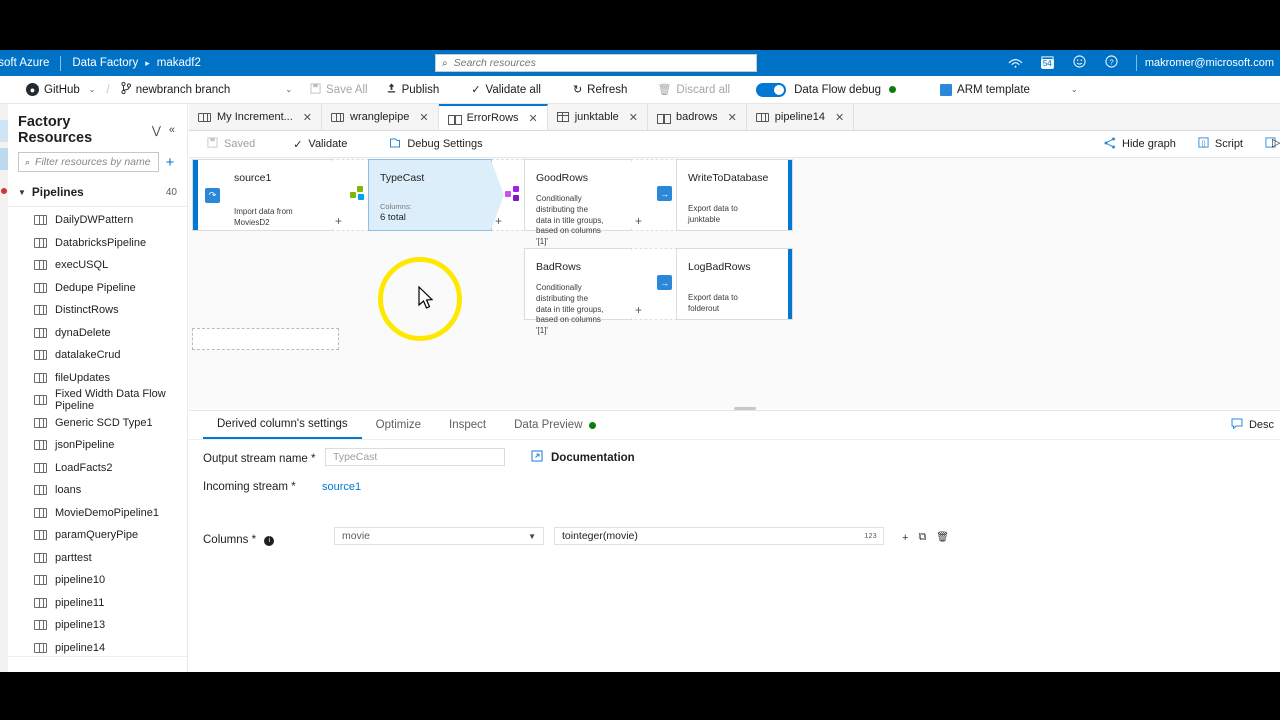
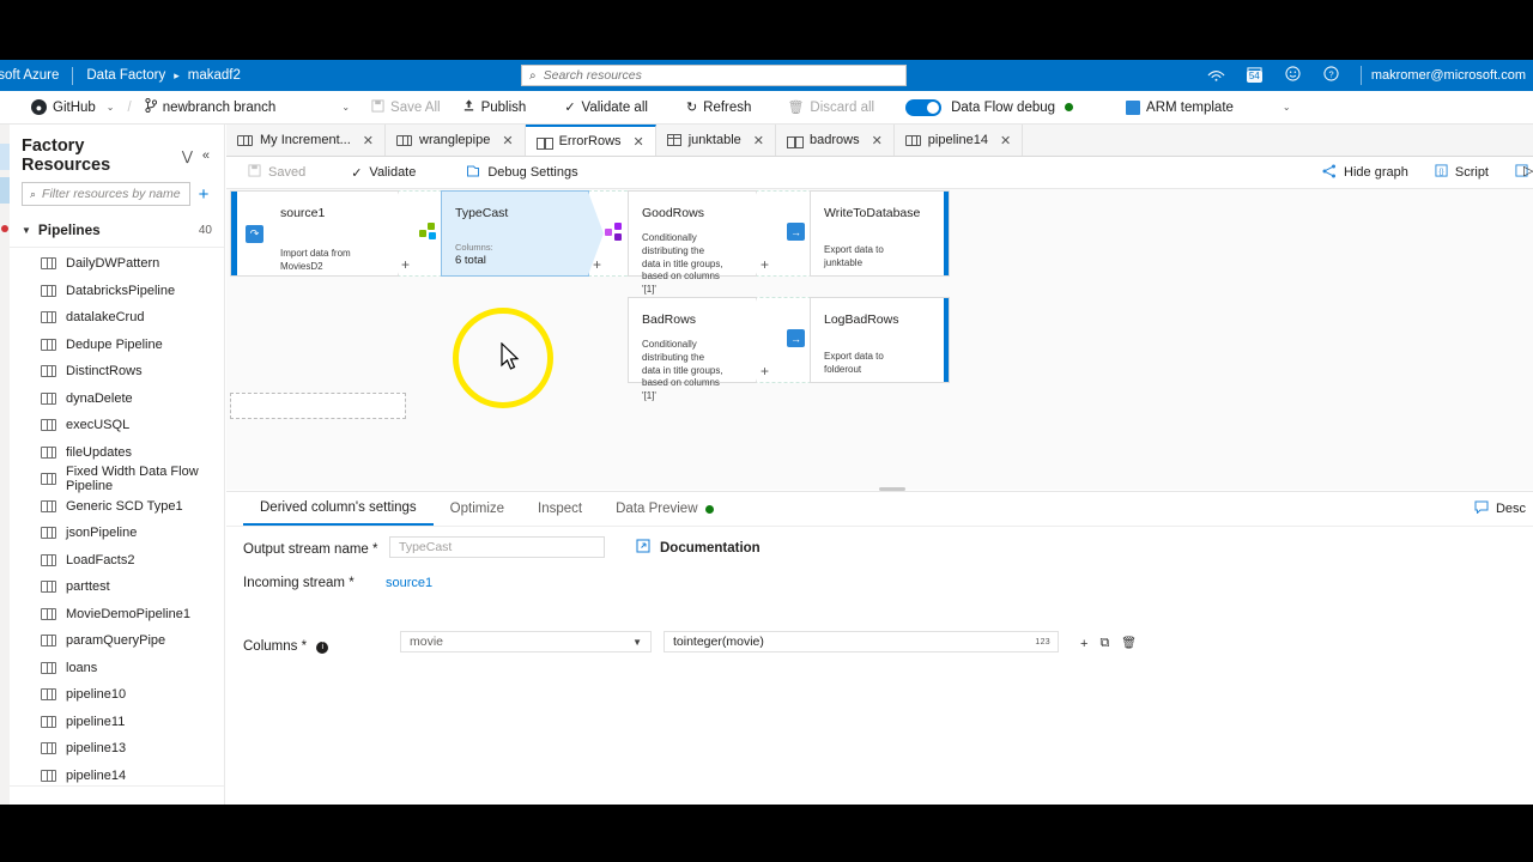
  soft Azure
  Data Factory
  ▸
  makadf2
  ⌕
  Search resources
  54
  ?
  makromer@microsoft.com
  ●
  GitHub
  ⌄
  /
  newbranch branch
  ⌄
  Save All
  Publish
  ✓
  Validate all
  ↻
  Refresh
  🗑
  Discard all
  Data Flow debug
  ARM template
  ⌄
  Factory Resources
  ⋁
  «
  ⌕
  Filter resources by name
  +
  ▼
  Pipelines
  40
  DailyDWPattern
  DatabricksPipeline
- execUSQL
+ datalakeCrud
  Dedupe Pipeline
  DistinctRows
  dynaDelete
- datalakeCrud
+ execUSQL
  fileUpdates
  Fixed Width Data Flow Pipeline
  Generic SCD Type1
  jsonPipeline
  LoadFacts2
- loans
+ parttest
  MovieDemoPipeline1
  paramQueryPipe
- parttest
+ loans
  pipeline10
  pipeline11
  pipeline13
  pipeline14
  My Increment...
  ✕
  wranglepipe
  ✕
  ErrorRows
  ✕
  junktable
  ✕
  badrows
  ✕
  pipeline14
  ✕
  Saved
  ✓
  Validate
  Debug Settings
  Hide graph
  Script
  ↷
  source1
  Import data from MoviesD2
  +
  TypeCast
  Columns:
  6 total
  +
  GoodRows
  Conditionally distributing the data in title groups, based on columns '[1]'
  +
  →
  WriteToDatabase
  Export data to junktable
  BadRows
  Conditionally distributing the data in title groups, based on columns '[1]'
  +
  →
  LogBadRows
  Export data to folderout
  Derived column's settings
  Optimize
  Inspect
  Data Preview
  Desc
  Output stream name *
  TypeCast
  Documentation
  Incoming stream *
  source1
  Columns *
  movie
  ▼
  tointeger(movie)
  +
  ⧉
  🗑
  ▷
